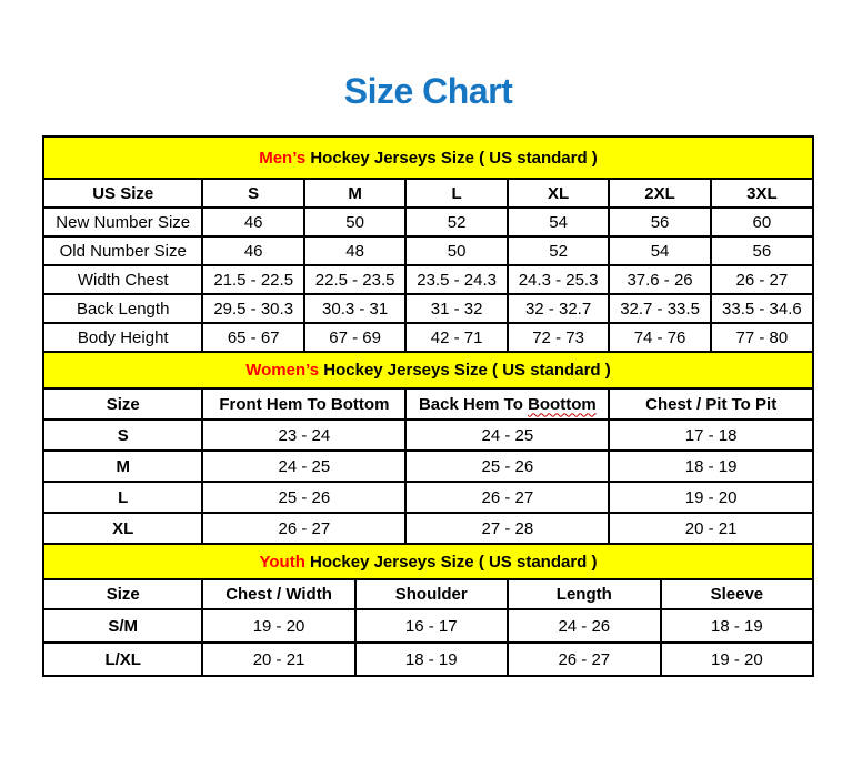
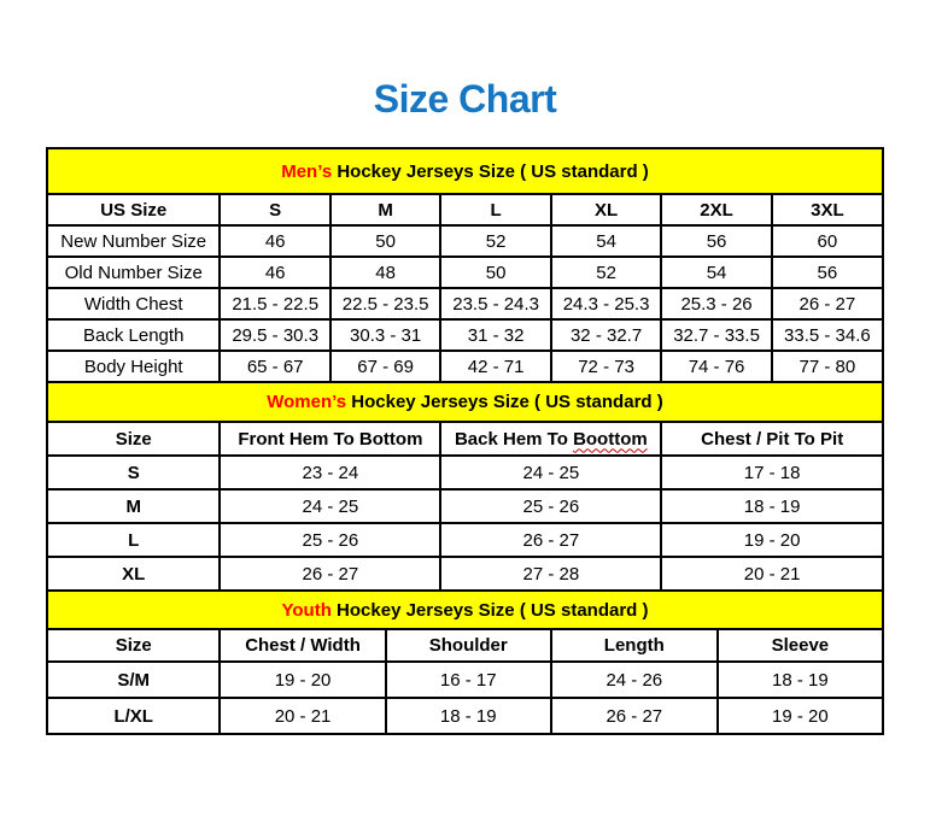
  Size Chart
  Men’s Hockey Jerseys Size ( US standard )
  US Size	S	M	L	XL	2XL	3XL
  New Number Size	46	50	52	54	56	60
  Old Number Size	46	48	50	52	54	56
- Width Chest	21.5 - 22.5	22.5 - 23.5	23.5 - 24.3	24.3 - 25.3	37.6 - 26	26 - 27
+ Width Chest	21.5 - 22.5	22.5 - 23.5	23.5 - 24.3	24.3 - 25.3	25.3 - 26	26 - 27
  Back Length	29.5 - 30.3	30.3 - 31	31 - 32	32 - 32.7	32.7 - 33.5	33.5 - 34.6
  Body Height	65 - 67	67 - 69	42 - 71	72 - 73	74 - 76	77 - 80
  Women’s Hockey Jerseys Size ( US standard )
  Size	Front Hem To Bottom	Back Hem To Boottom	Chest / Pit To Pit
  S	23 - 24	24 - 25	17 - 18
  M	24 - 25	25 - 26	18 - 19
  L	25 - 26	26 - 27	19 - 20
  XL	26 - 27	27 - 28	20 - 21
  Youth Hockey Jerseys Size ( US standard )
  Size	Chest / Width	Shoulder	Length	Sleeve
  S/M	19 - 20	16 - 17	24 - 26	18 - 19
  L/XL	20 - 21	18 - 19	26 - 27	19 - 20
